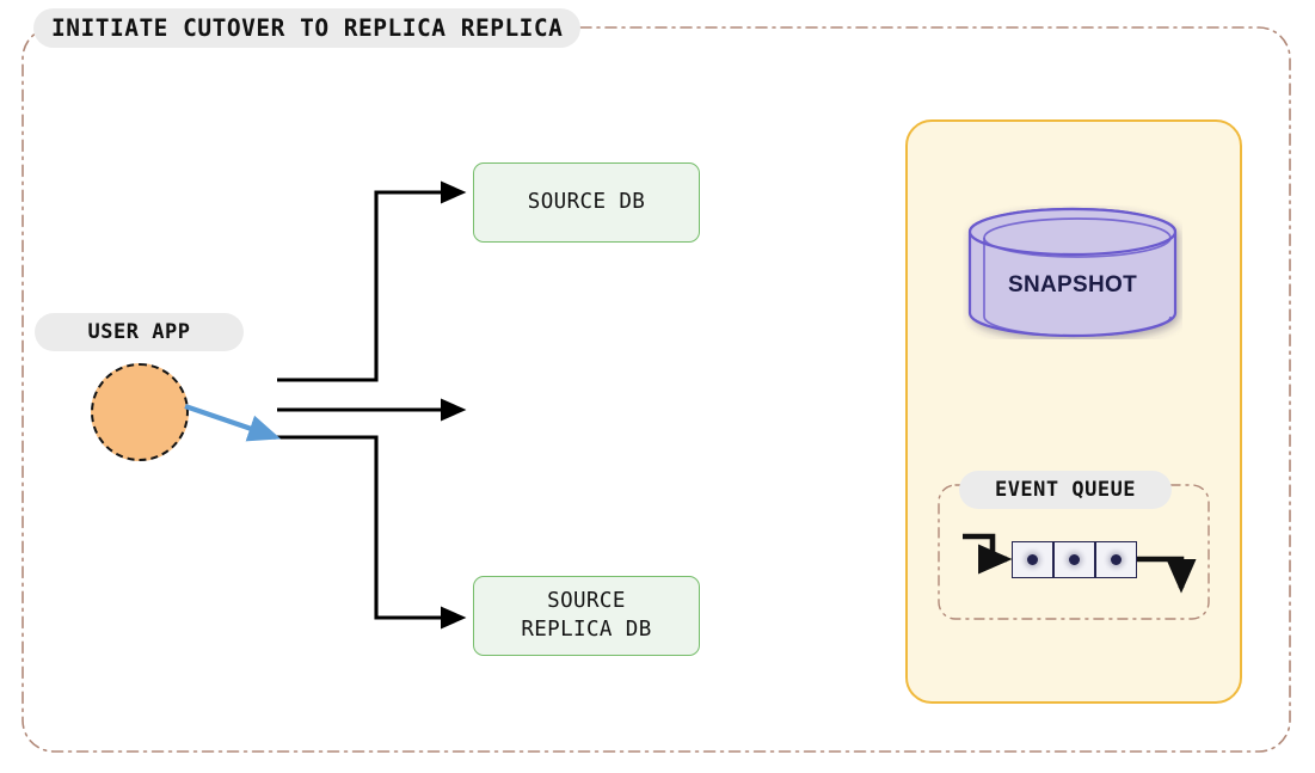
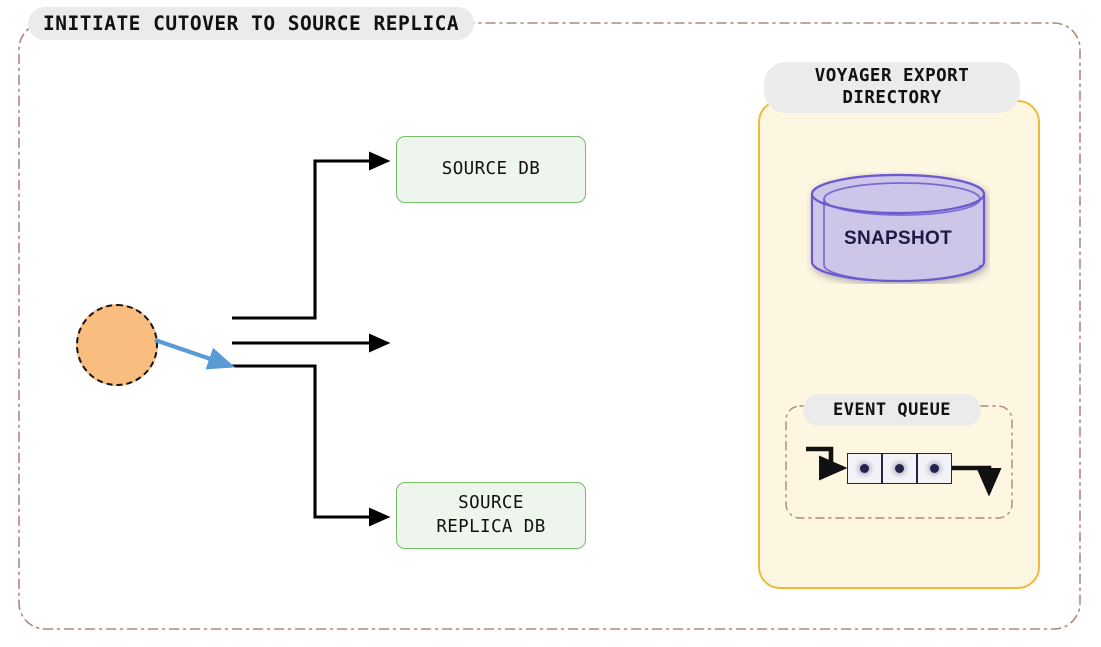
- INITIATE CUTOVER TO REPLICA REPLICA
+ INITIATE CUTOVER TO SOURCE REPLICA
- USER APP
  SOURCE DB
  SOURCE
  REPLICA DB
+ VOYAGER EXPORT
+ DIRECTORY
  SNAPSHOT
  EVENT QUEUE
